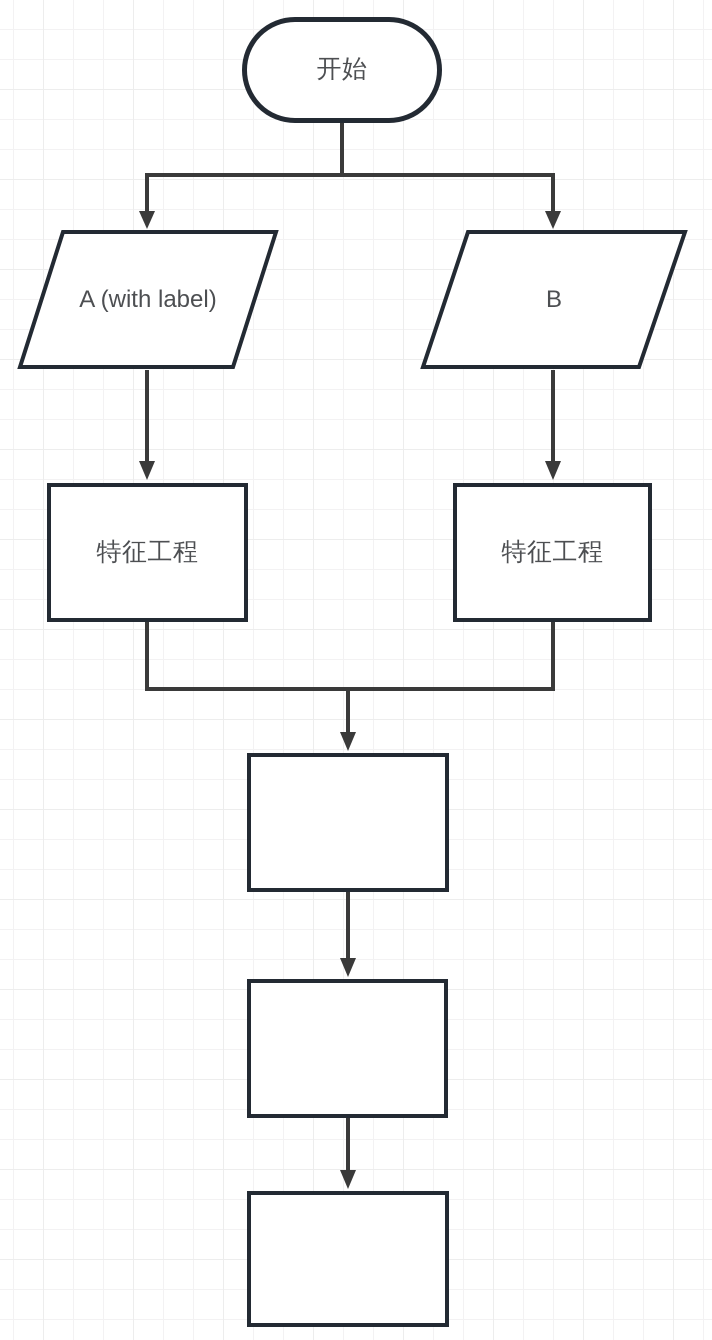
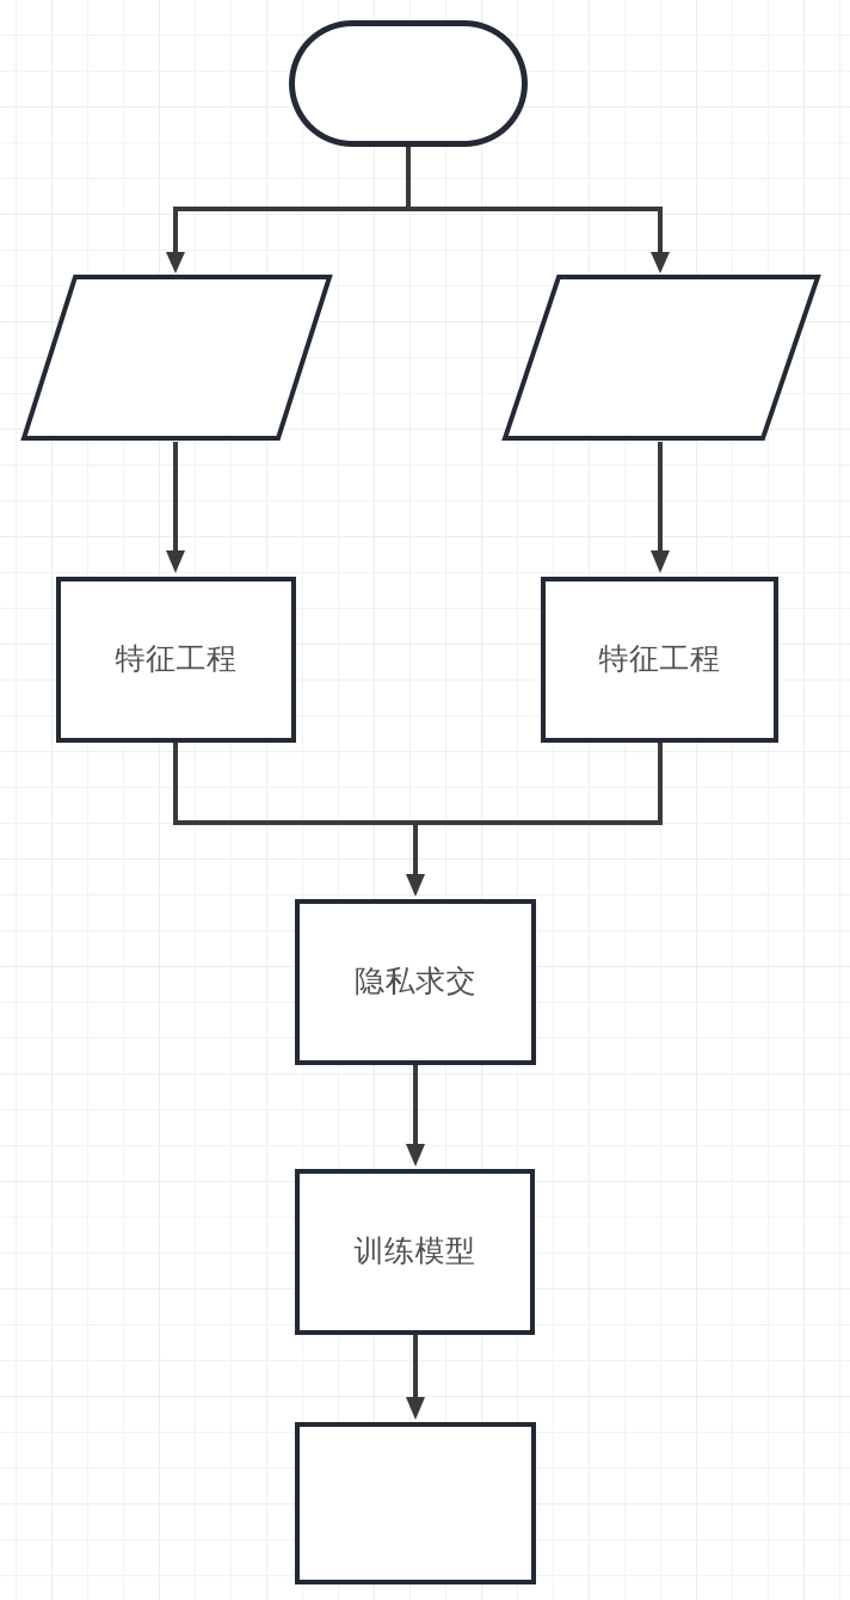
- 开始
- A (with label)
- B
  特征工程
  特征工程
+ 隐私求交
+ 训练模型
